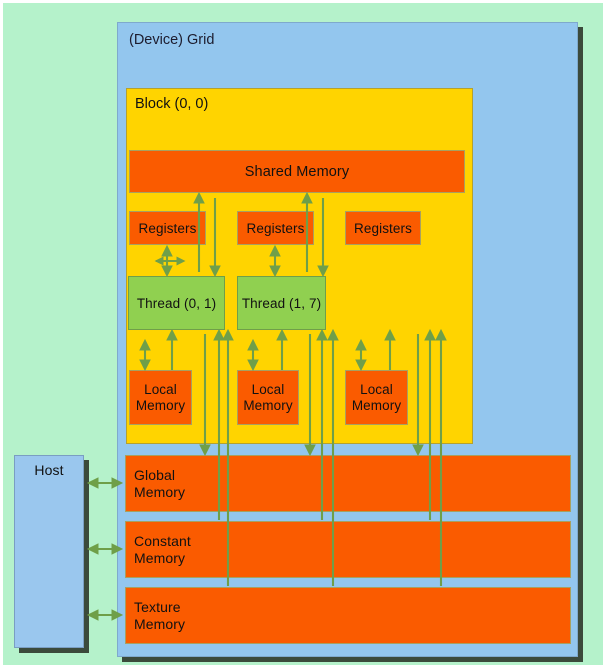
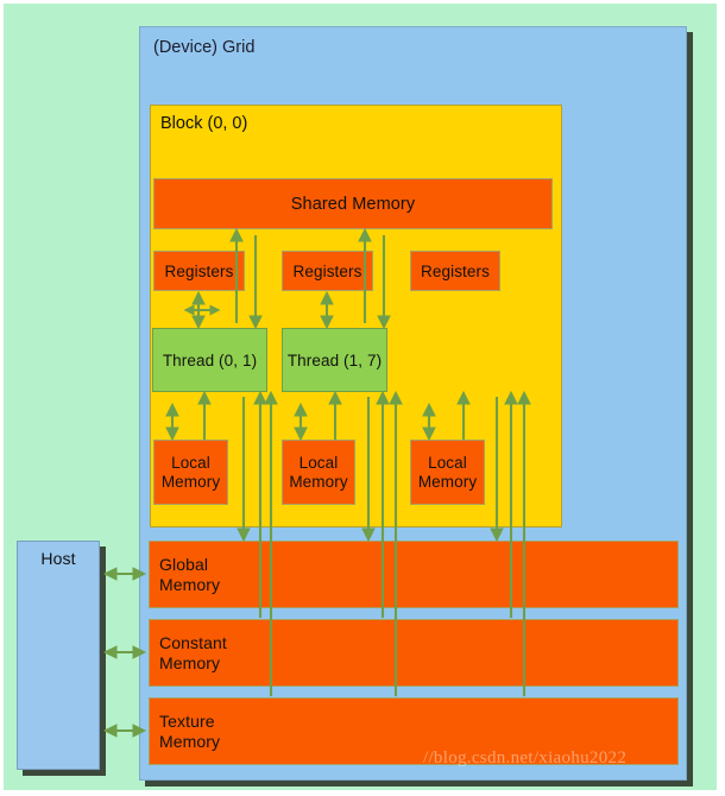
  (Device) Grid
  Block (0, 0)
  Shared Memory
  Registers
  Registers
  Registers
  Thread (0, 1)
  Thread (1, 7)
  Local
  Memory
  Local
  Memory
  Local
  Memory
  Global
  Memory
  Constant
  Memory
  Texture
  Memory
  Host
+ //blog.csdn.net/xiaohu2022
